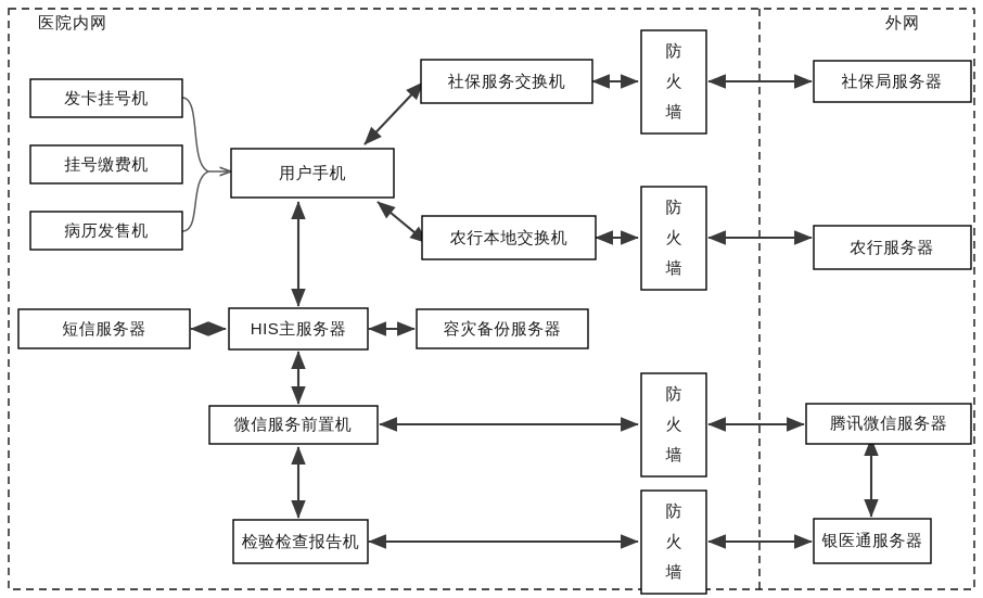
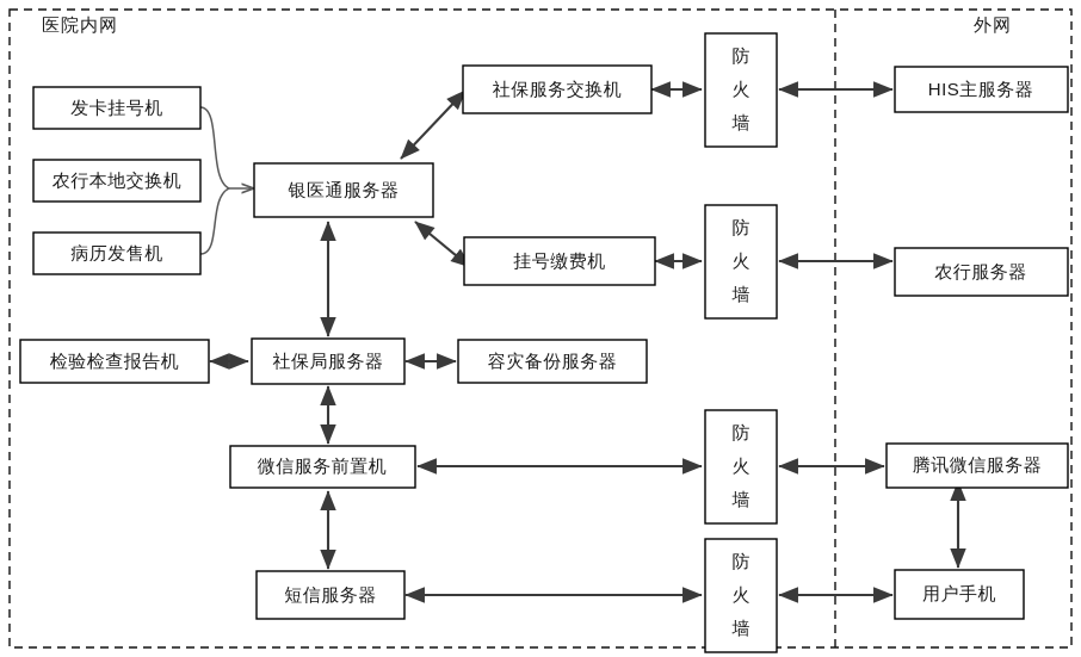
  医院内网
  外网
  发卡挂号机
- 挂号缴费机
+ 农行本地交换机
  病历发售机
- 用户手机
+ 银医通服务器
  社保服务交换机
- 农行本地交换机
+ 挂号缴费机
  防
  火
  墙
  防
  火
  墙
  防
  火
  墙
  防
  火
  墙
- 社保局服务器
+ HIS主服务器
  农行服务器
- 短信服务器
+ 检验检查报告机
- HIS主服务器
+ 社保局服务器
  容灾备份服务器
  微信服务前置机
- 检验检查报告机
+ 短信服务器
  腾讯微信服务器
- 银医通服务器
+ 用户手机
